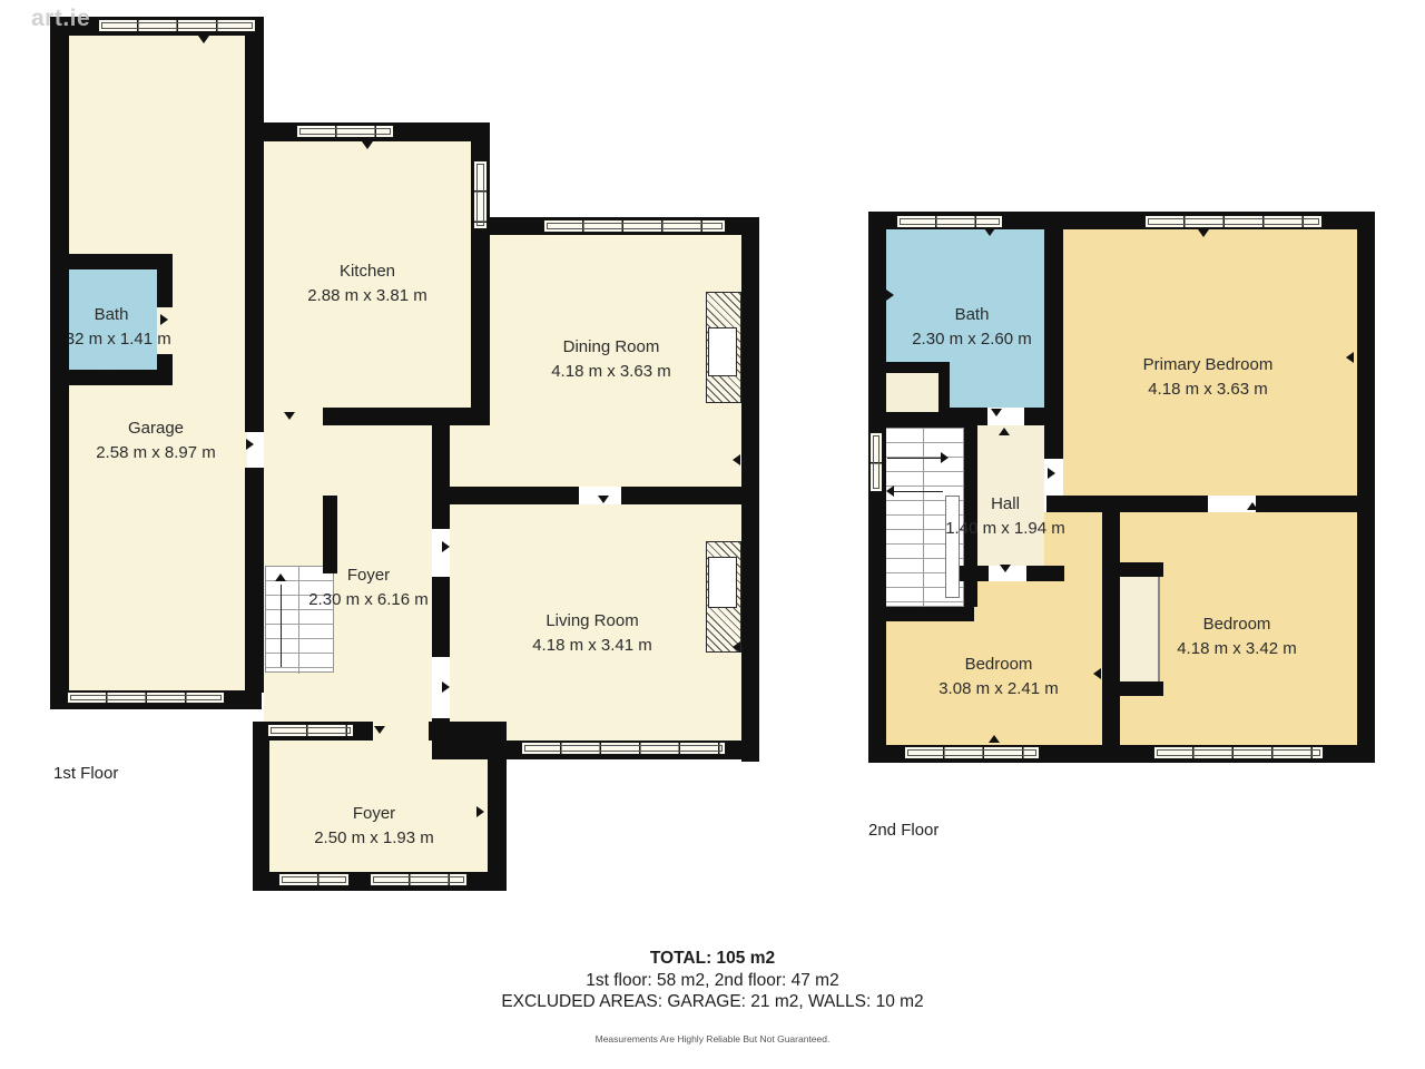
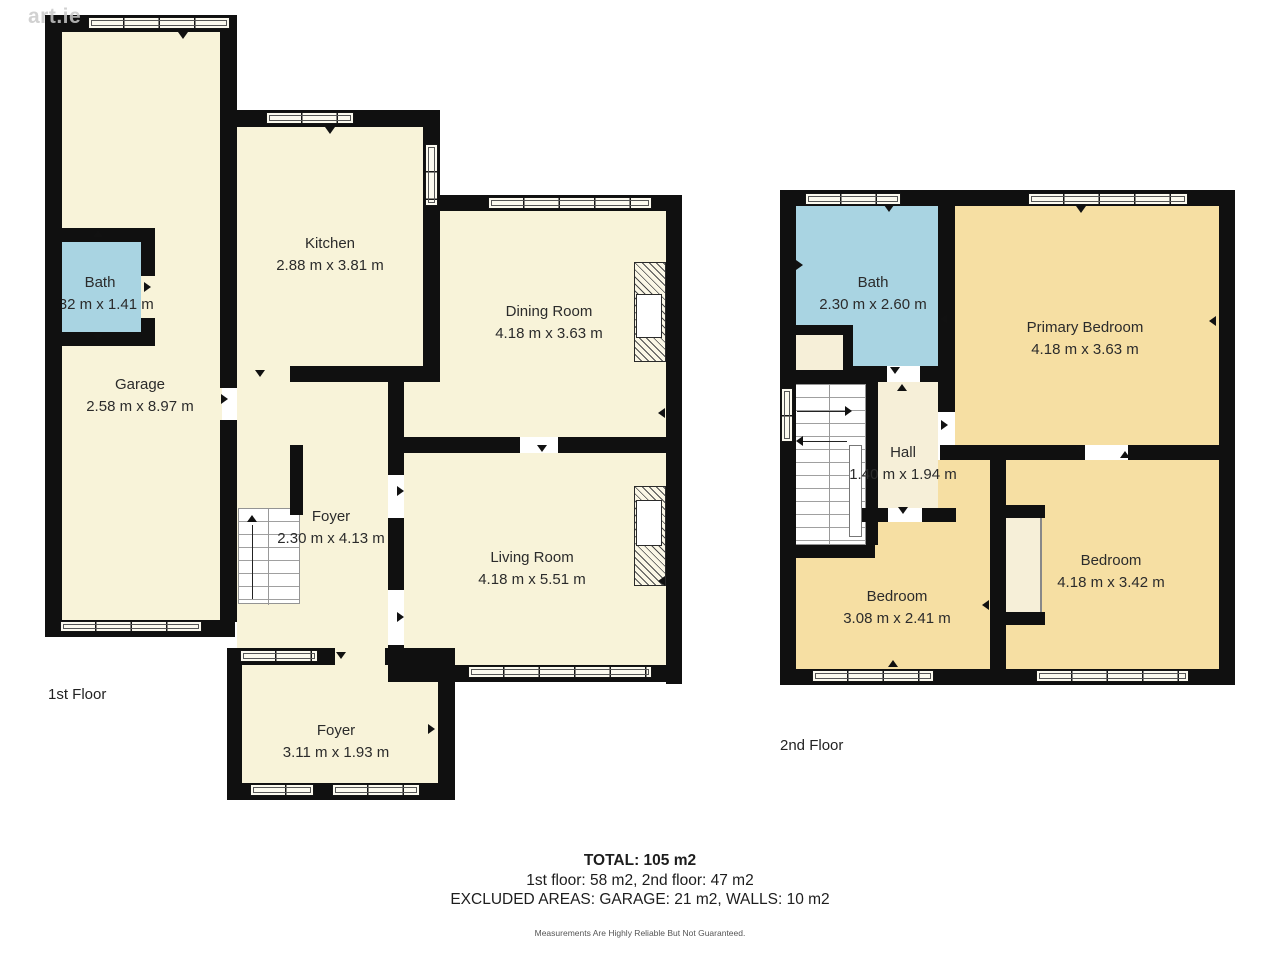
  art.ie
  Bath
  32 m x 1.41 m
  Garage
  2.58 m x 8.97 m
  Kitchen
  2.88 m x 3.81 m
  Dining Room
  4.18 m x 3.63 m
  Foyer
- 2.30 m x 6.16 m
+ 2.30 m x 4.13 m
  Living Room
- 4.18 m x 3.41 m
+ 4.18 m x 5.51 m
  Foyer
- 2.50 m x 1.93 m
+ 3.11 m x 1.93 m
  1st Floor
  Bath
  2.30 m x 2.60 m
  Primary Bedroom
  4.18 m x 3.63 m
  Hall
  1.40 m x 1.94 m
  Bedroom
  3.08 m x 2.41 m
  Bedroom
  4.18 m x 3.42 m
  2nd Floor
  TOTAL: 105 m2
  1st floor: 58 m2, 2nd floor: 47 m2
  EXCLUDED AREAS: GARAGE: 21 m2, WALLS: 10 m2
  Measurements Are Highly Reliable But Not Guaranteed.
